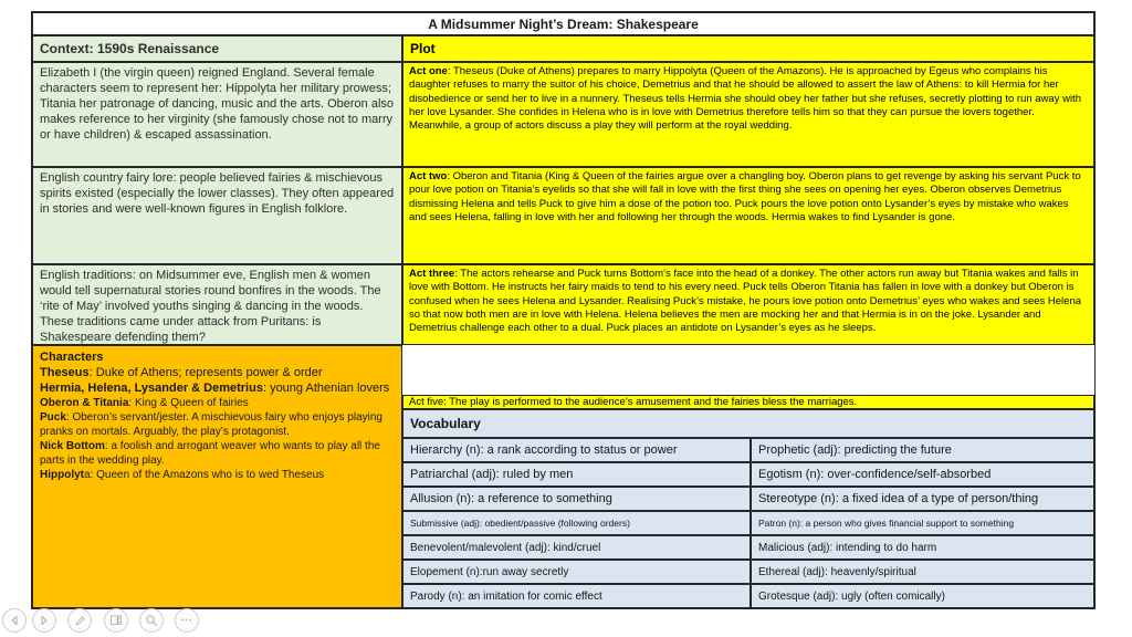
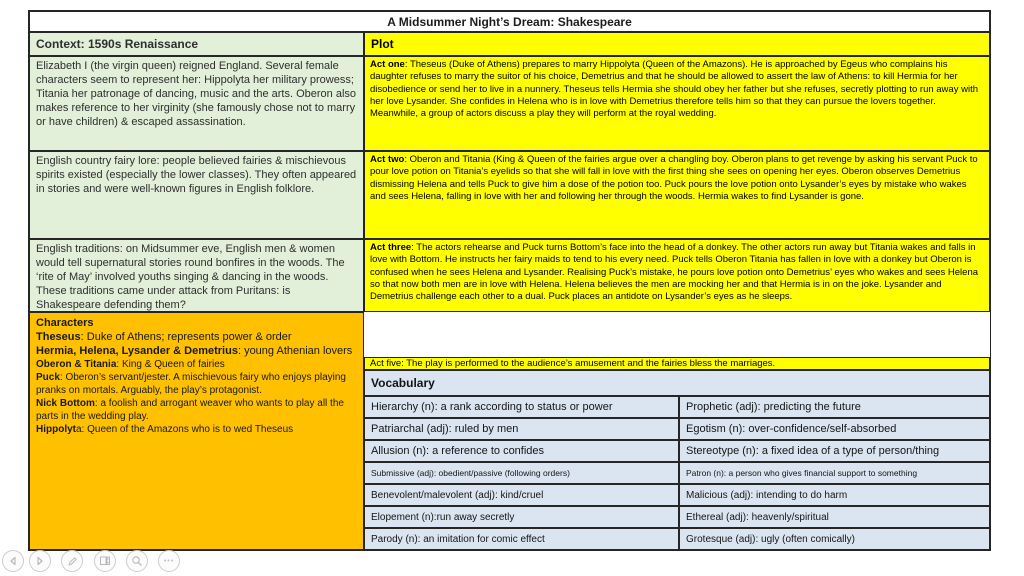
  A Midsummer Night’s Dream: Shakespeare
  Context: 1590s Renaissance
  Plot
  Elizabeth I (the virgin queen) reigned England. Several female characters seem to represent her: Hippolyta her military prowess; Titania her patronage of dancing, music and the arts. Oberon also makes reference to her virginity (she famously chose not to marry or have children) & escaped assassination.
  English country fairy lore: people believed fairies & mischievous spirits existed (especially the lower classes). They often appeared in stories and were well-known figures in English folklore.
  English traditions: on Midsummer eve, English men & women would tell supernatural stories round bonfires in the woods. The ‘rite of May’ involved youths singing & dancing in the woods. These traditions came under attack from Puritans: is Shakespeare defending them?
  Characters
  Theseus: Duke of Athens; represents power & order
  Hermia, Helena, Lysander & Demetrius: young Athenian lovers
  Oberon & Titania: King & Queen of fairies
  Puck: Oberon’s servant/jester. A mischievous fairy who enjoys playing pranks on mortals. Arguably, the play’s protagonist.
  Nick Bottom: a foolish and arrogant weaver who wants to play all the parts in the wedding play.
  Hippolyta: Queen of the Amazons who is to wed Theseus
  Act one: Theseus (Duke of Athens) prepares to marry Hippolyta (Queen of the Amazons). He is approached by Egeus who complains his daughter refuses to marry the suitor of his choice, Demetrius and that he should be allowed to assert the law of Athens: to kill Hermia for her disobedience or send her to live in a nunnery. Theseus tells Hermia she should obey her father but she refuses, secretly plotting to run away with her love Lysander. She confides in Helena who is in love with Demetrius therefore tells him so that they can pursue the lovers together. Meanwhile, a group of actors discuss a play they will perform at the royal wedding.
  Act two: Oberon and Titania (King & Queen of the fairies argue over a changling boy. Oberon plans to get revenge by asking his servant Puck to pour love potion on Titania’s eyelids so that she will fall in love with the first thing she sees on opening her eyes. Oberon observes Demetrius dismissing Helena and tells Puck to give him a dose of the potion too. Puck pours the love potion onto Lysander’s eyes by mistake who wakes and sees Helena, falling in love with her and following her through the woods. Hermia wakes to find Lysander is gone.
  Act three: The actors rehearse and Puck turns Bottom’s face into the head of a donkey. The other actors run away but Titania wakes and falls in love with Bottom. He instructs her fairy maids to tend to his every need. Puck tells Oberon Titania has fallen in love with a donkey but Oberon is confused when he sees Helena and Lysander. Realising Puck’s mistake, he pours love potion onto Demetrius’ eyes who wakes and sees Helena so that now both men are in love with Helena. Helena believes the men are mocking her and that Hermia is in on the joke. Lysander and Demetrius challenge each other to a dual. Puck places an antidote on Lysander’s eyes as he sleeps.
  Act five: The play is performed to the audience’s amusement and the fairies bless the marriages.
  Vocabulary
  Hierarchy (n): a rank according to status or power
  Prophetic (adj): predicting the future
  Patriarchal (adj): ruled by men
  Egotism (n): over-confidence/self-absorbed
- Allusion (n): a reference to something
+ Allusion (n): a reference to confides
  Stereotype (n): a fixed idea of a type of person/thing
  Submissive (adj): obedient/passive (following orders)
  Patron (n): a person who gives financial support to something
  Benevolent/malevolent (adj): kind/cruel
  Malicious (adj): intending to do harm
  Elopement (n):run away secretly
  Ethereal (adj): heavenly/spiritual
  Parody (n): an imitation for comic effect
  Grotesque (adj): ugly (often comically)
